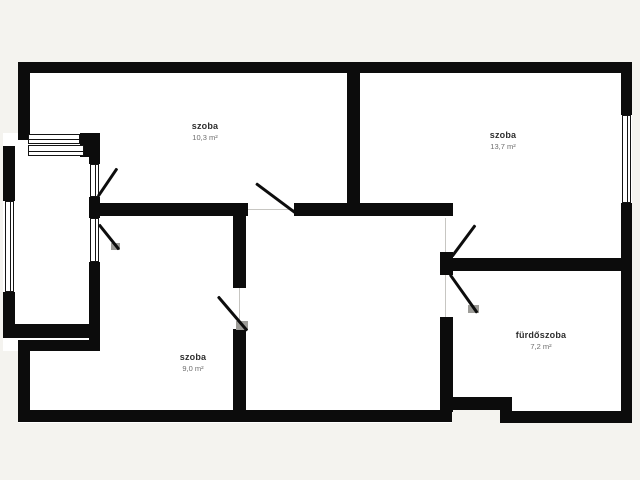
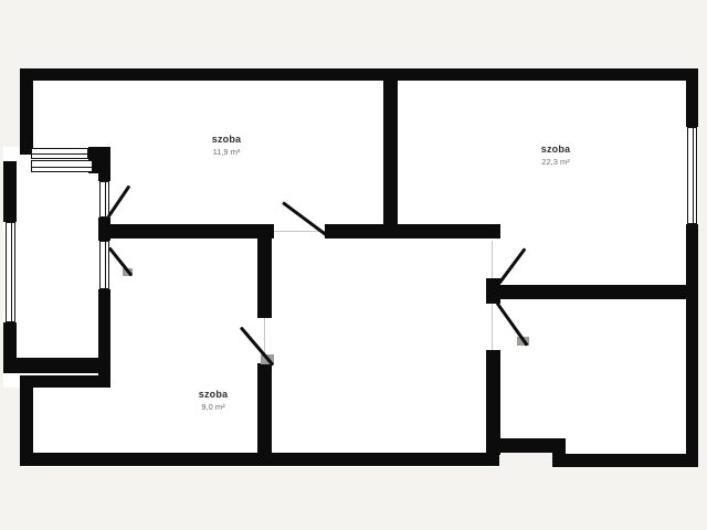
  szoba
- 10,3 m²
+ 11,9 m²
  szoba
- 13,7 m²
+ 22,3 m²
  szoba
  9,0 m²
- fürdőszoba
- 7,2 m²
